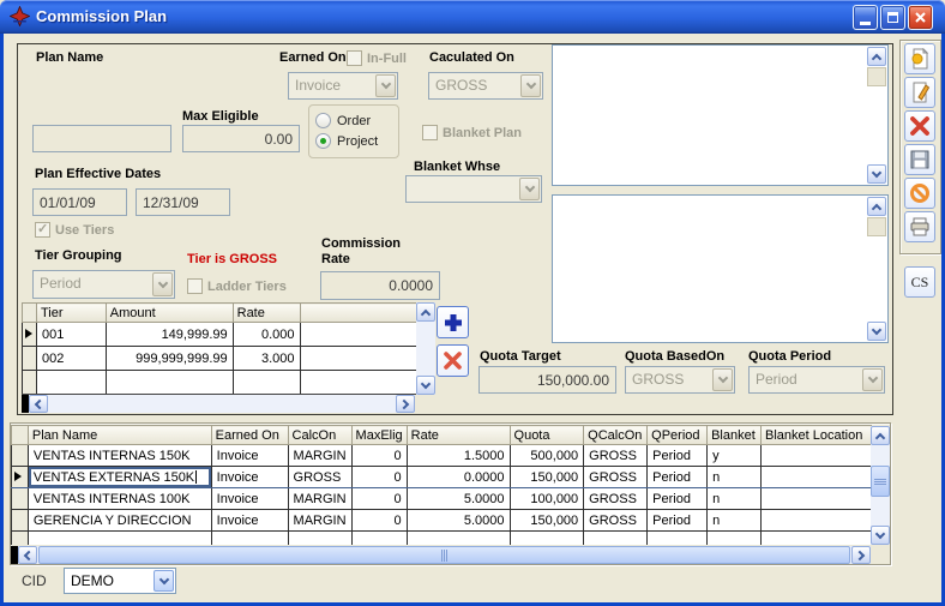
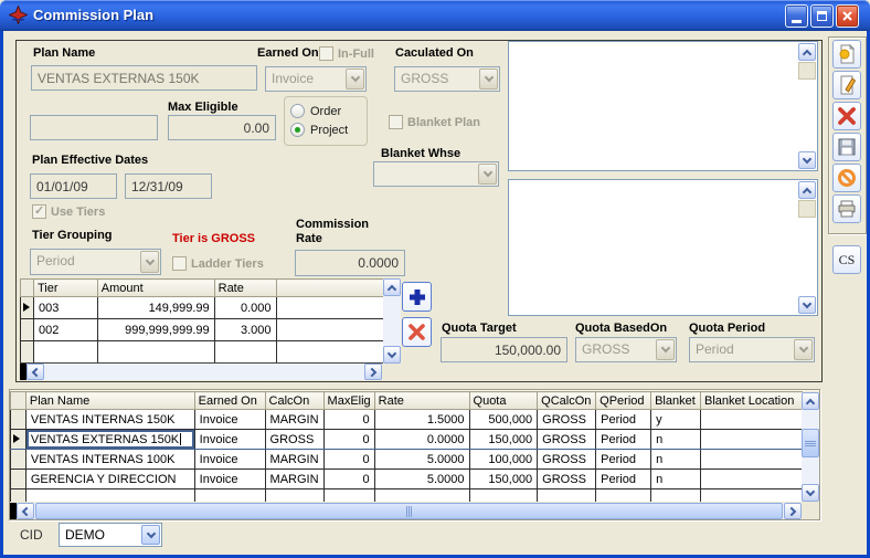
  Commission Plan
  Plan Name
+ VENTAS EXTERNAS 150K
  Earned On
  In-Full
  Caculated On
  Invoice
  GROSS
  Max Eligible
  0.00
  Order
  Project
  Blanket Plan
  Blanket Whse
  Plan Effective Dates
  01/01/09
  12/31/09
  ✓
  Use Tiers
  Tier Grouping
  Tier is GROSS
  Commission Rate
  Period
  Ladder Tiers
  0.0000
  	Tier	Amount	Rate
- 	001	149,999.99	0.000
+ 	003	149,999.99	0.000
  	002	999,999,999.99	3.000
  Quota Target
  Quota BasedOn
  Quota Period
  150,000.00
  GROSS
  Period
  CS
  	Plan Name	Earned On	CalcOn	MaxElig	Rate	Quota	QCalcOn	QPeriod	Blanket	Blanket Location
  	VENTAS INTERNAS 150K	Invoice	MARGIN	0	1.5000	500,000	GROSS	Period	y
  	VENTAS EXTERNAS 150K	Invoice	GROSS	0	0.0000	150,000	GROSS	Period	n
  	VENTAS INTERNAS 100K	Invoice	MARGIN	0	5.0000	100,000	GROSS	Period	n
  	GERENCIA Y DIRECCION	Invoice	MARGIN	0	5.0000	150,000	GROSS	Period	n
  CID
  DEMO
